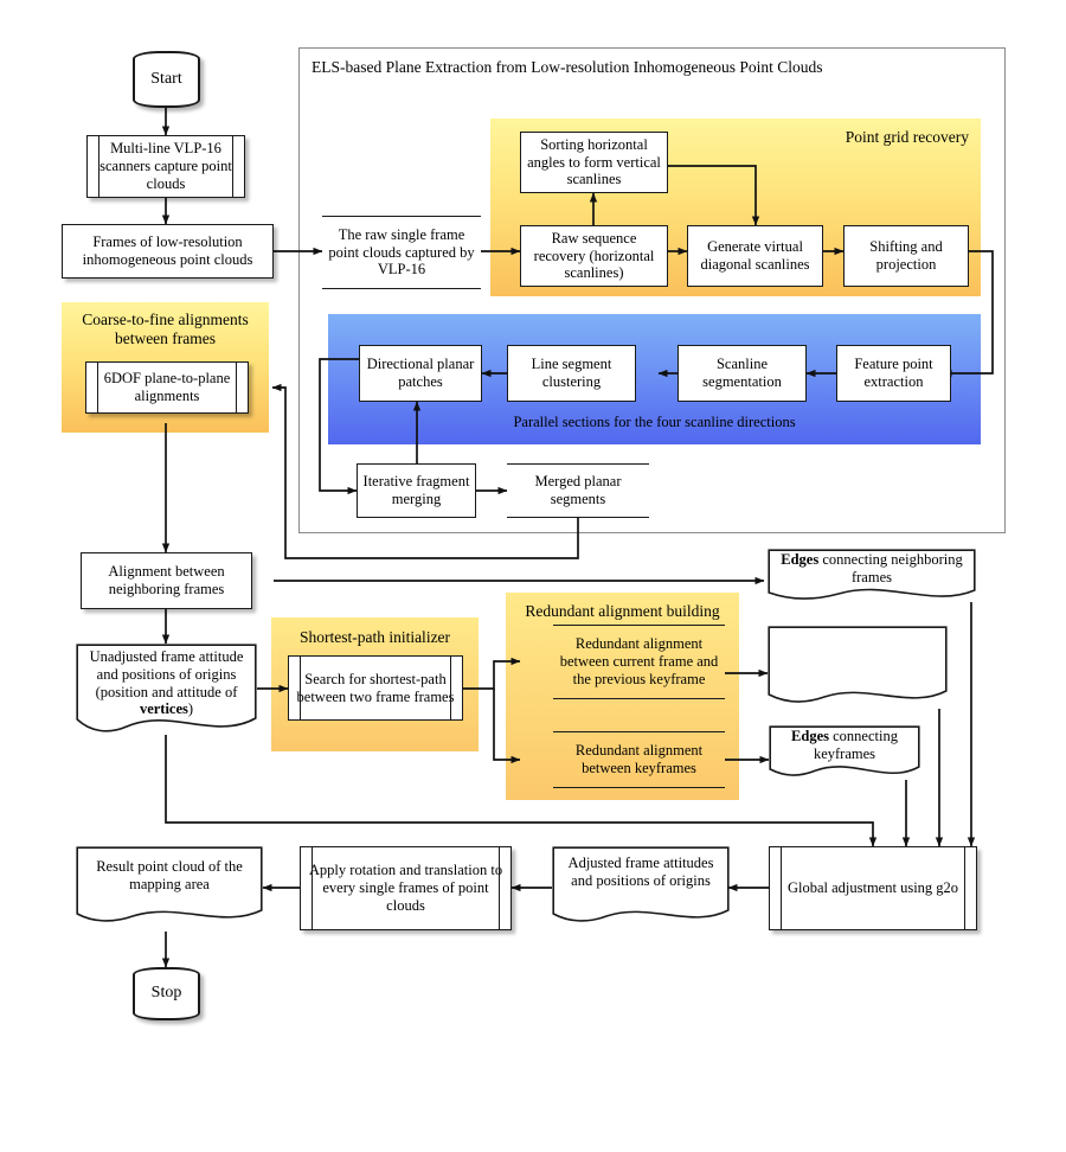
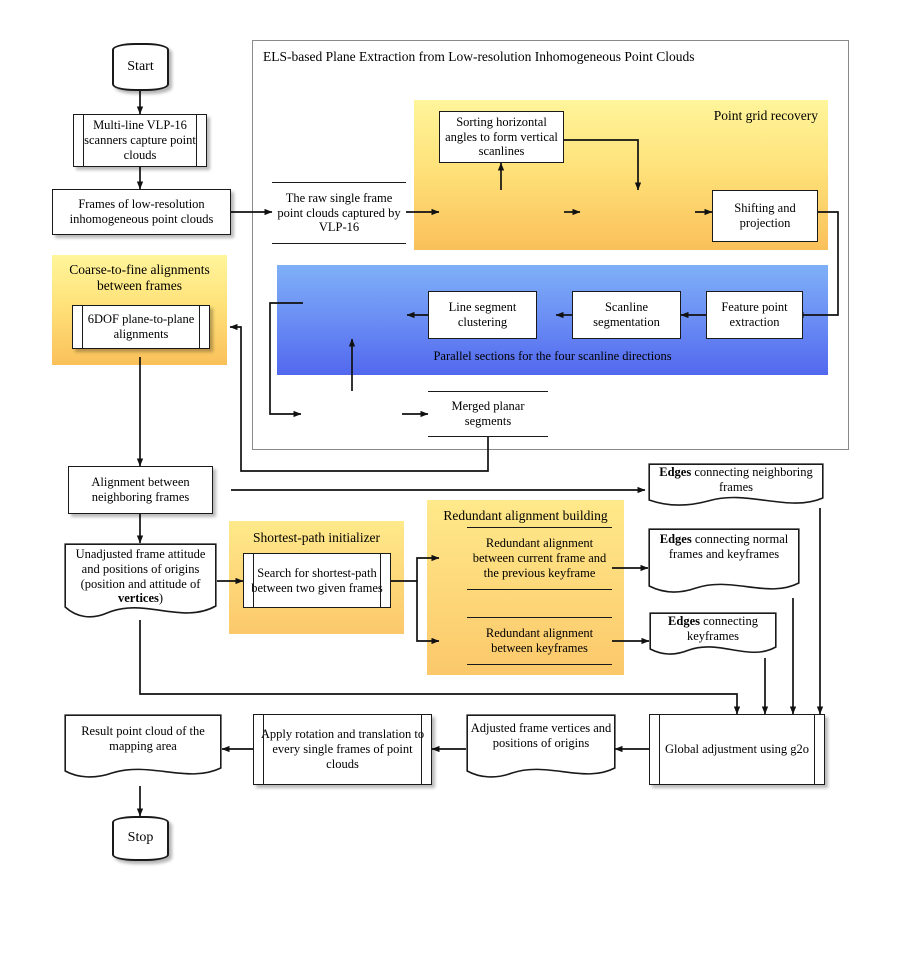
  ELS-based Plane Extraction from Low-resolution Inhomogeneous Point Clouds
  Point grid recovery
  Parallel sections for the four scanline directions
  Coarse-to-fine alignments between frames
  Shortest-path initializer
  Redundant alignment building
  Start
  Multi-line VLP-16 scanners capture point clouds
  Frames of low-resolution inhomogeneous point clouds
  The raw single frame point clouds captured by VLP-16
  Sorting horizontal angles to form vertical scanlines
- Raw sequence recovery (horizontal scanlines)
- Generate virtual diagonal scanlines
  Shifting and projection
  Feature point extraction
  Scanline segmentation
  Line segment clustering
- Directional planar patches
- Iterative fragment merging
  Merged planar segments
  6DOF plane-to-plane alignments
  Alignment between neighboring frames
  Unadjusted frame attitude and positions of origins (position and attitude of vertices)
- Search for shortest-path between two frame frames
+ Search for shortest-path between two given frames
  Redundant alignment between current frame and the previous keyframe
  Redundant alignment between keyframes
  Edges connecting neighboring frames
+ Edges connecting normal frames and keyframes
  Edges connecting keyframes
  Global adjustment using g2o
- Adjusted frame attitudes and positions of origins
+ Adjusted frame vertices and positions of origins
  Apply rotation and translation to every single frames of point clouds
  Result point cloud of the mapping area
  Stop
